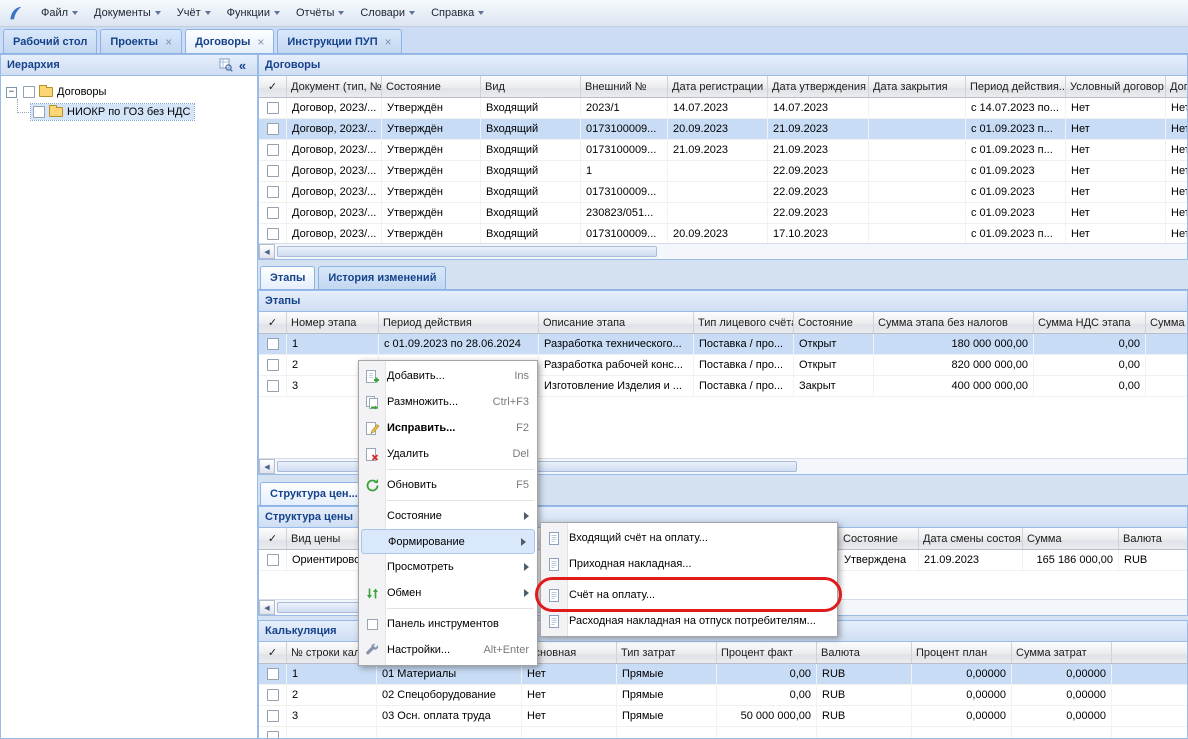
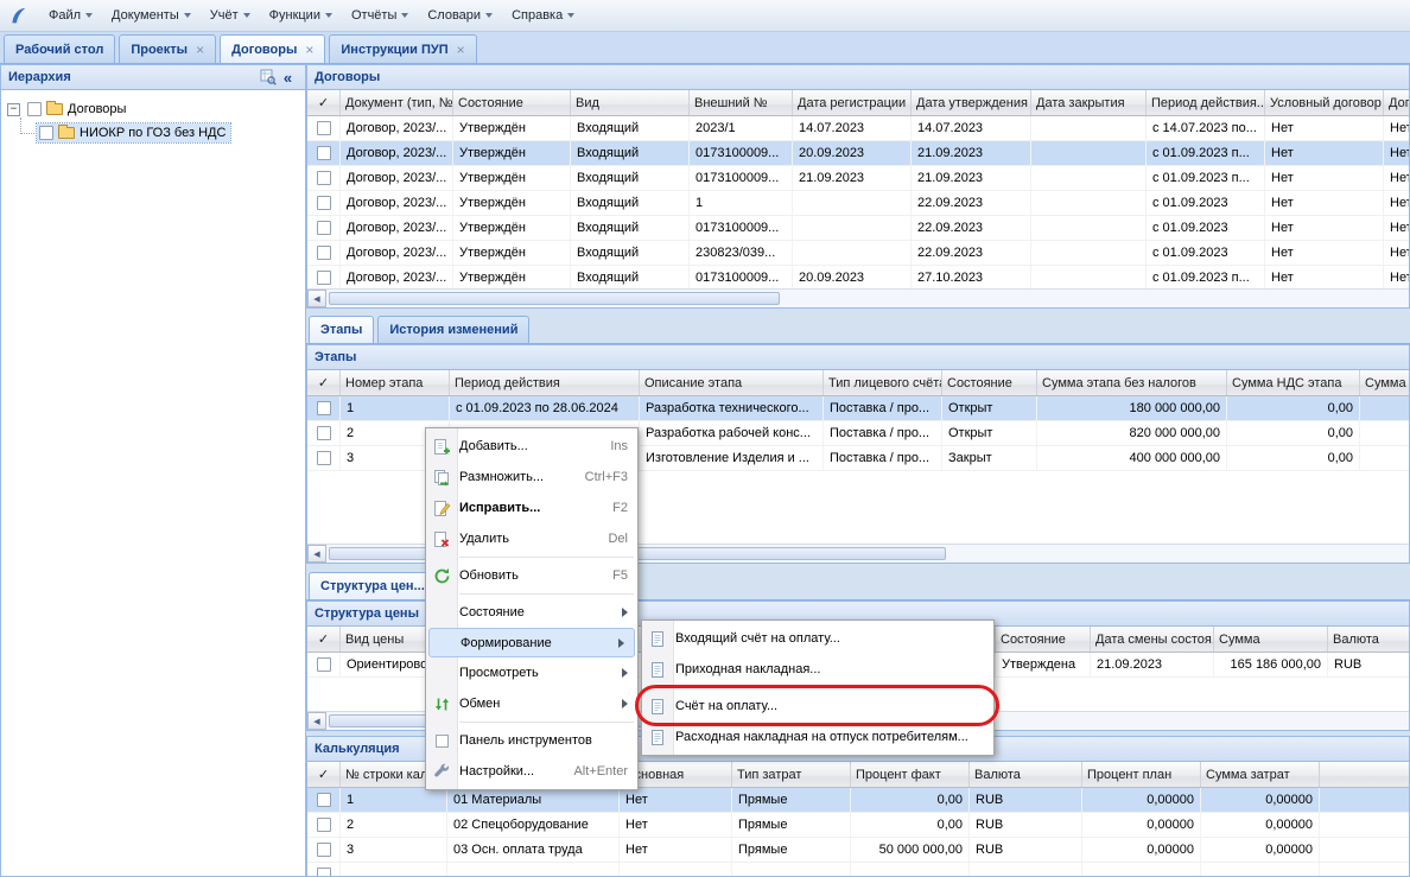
  Файл
  Документы
  Учёт
  Функции
  Отчёты
  Словари
  Справка
  Рабочий стол
  Проекты
  ×
  Договоры
  ×
  Инструкции ПУП
  ×
  Иерархия
  «
  −
  Договоры
  НИОКР по ГОЗ без НДС
  Договоры
  ✓
  Документ (тип, №
  Состояние
  Вид
  Внешний №
  Дата регистрации
  Дата утверждения
  Дата закрытия
  Период действия..
  Условный договор
  Договор, 2023/...
  Утверждён
  Входящий
  2023/1
  14.07.2023
  14.07.2023
  с 14.07.2023 по...
  Нет
  Договор, 2023/...
  Утверждён
  Входящий
  0173100009...
  20.09.2023
  21.09.2023
  с 01.09.2023 п...
  Нет
  Договор, 2023/...
  Утверждён
  Входящий
  0173100009...
  21.09.2023
  21.09.2023
  с 01.09.2023 п...
  Нет
  Договор, 2023/...
  Утверждён
  Входящий
  1
  22.09.2023
  с 01.09.2023
  Нет
  Договор, 2023/...
  Утверждён
  Входящий
  0173100009...
  22.09.2023
  с 01.09.2023
  Нет
  Договор, 2023/...
  Утверждён
  Входящий
- 230823/051...
+ 230823/039...
  22.09.2023
  с 01.09.2023
  Нет
  Договор, 2023/...
  Утверждён
  Входящий
  0173100009...
  20.09.2023
- 17.10.2023
+ 27.10.2023
  с 01.09.2023 п...
  Нет
  Этапы
  История изменений
  Этапы
  ✓
  Номер этапа
  Период действия
  Описание этапа
  Тип лицевого счёт
  Состояние
  Сумма этапа без налогов
  Сумма НДС этапа
  1
  с 01.09.2023 по 28.06.2024
  Разработка технического...
  Поставка / про...
  Открыт
  180 000 000,00
  0,00
  2
  Разработка рабочей конс...
  Поставка / про...
  Открыт
  820 000 000,00
  0,00
  3
  Изготовление Изделия и ...
  Поставка / про...
  Закрыт
  400 000 000,00
  0,00
  Структура цен...
  Структура цены
  ✓
  Вид цены
  Состояние
  Дата смены состоя.
  Сумма
  Валюта
  Утверждена
  21.09.2023
  165 186 000,00
  RUB
  Калькуляция
  ✓
  новная
  Тип затрат
  Процент факт
  Валюта
  Процент план
  Сумма затрат
  1
  01 Материалы
  Нет
  Прямые
  0,00
  RUB
  0,00000
  0,00000
  2
  02 Спецоборудование
  Нет
  Прямые
  0,00
  RUB
  0,00000
  0,00000
  3
  03 Осн. оплата труда
  Нет
  Прямые
  50 000 000,00
  RUB
  0,00000
  0,00000
  Добавить...
  Ins
  Размножить...
  Ctrl+F3
  Исправить...
  F2
  Удалить
  Del
  Обновить
  F5
  Состояние
  Формирование
  Просмотреть
  Обмен
  Панель инструментов
  Настройки...
  Alt+Enter
  Входящий счёт на оплату...
  Приходная накладная...
  Счёт на оплату...
  Расходная накладная на отпуск потребителям...
